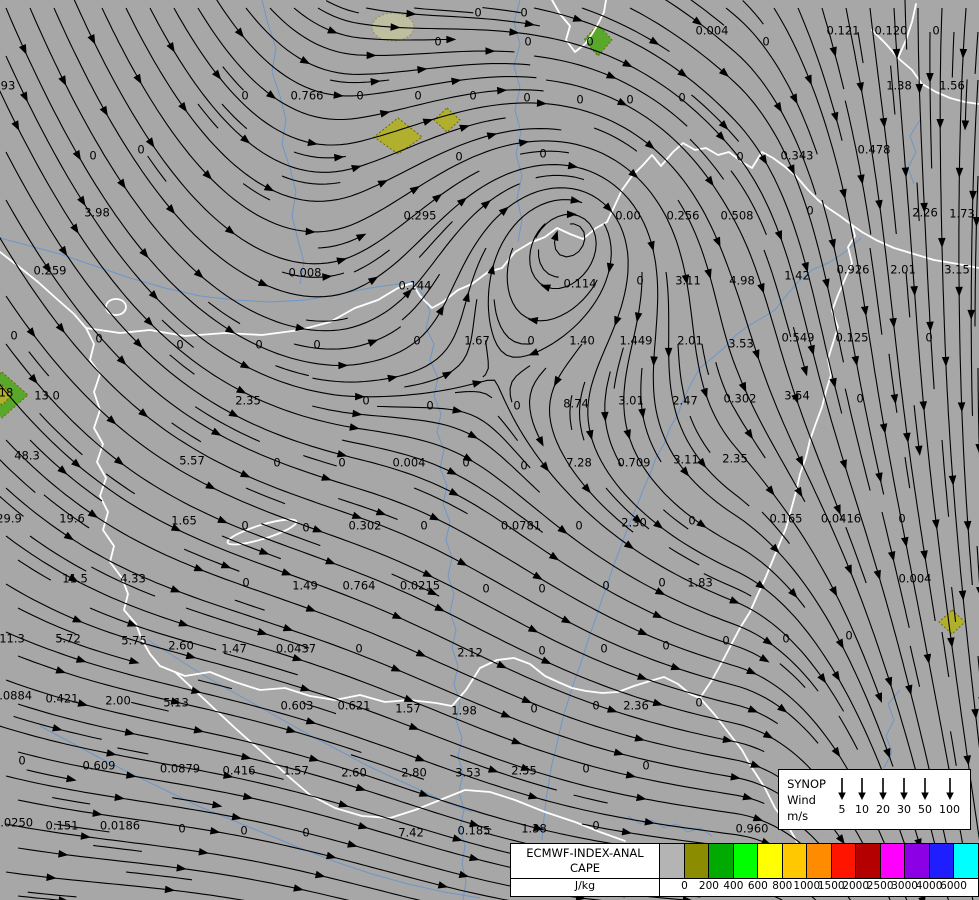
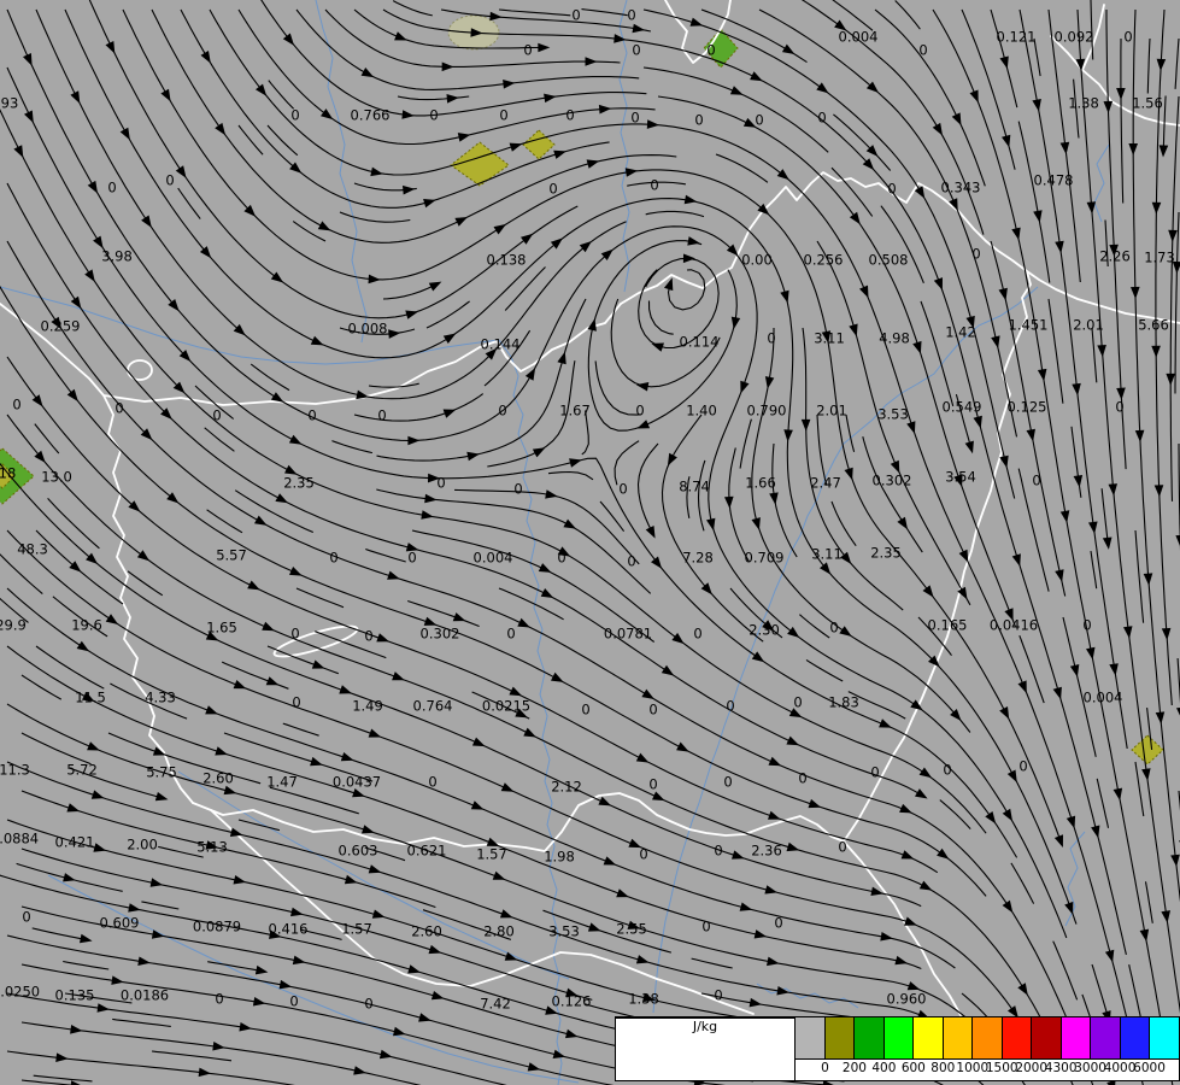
  0
  0
  0
  0
  0
  0.004
  0
  0.121
- 0.120
+ 0.092
  0
  93
  0
  0.766
  0
  0
  0
  0
  0
  0
  0
  1.38
  1.56
  0
  0
  0
  0
  0
  0.343
  0.478
  3.98
- 0.295
+ 0.138
  0.00
  0.256
  0.508
  0
  2.26
  1.73
  0.259
  0.008
  0.144
  0.114
  0
  3.11
  4.98
  1.42
- 0.926
+ 1.451
  2.01
- 3.15
+ 5.66
  0
  0
  0
  0
  0
  0
  1.67
  0
  1.40
- 1.449
+ 0.790
  2.01
  3.53
  0.549
  0.125
  0
  18
  13.0
  2.35
  0
  0
  0
  8.74
- 3.01
+ 1.66
  2.47
  0.302
  3.54
  0
  48.3
  5.57
  0
  0
  0.004
  0
  0
  7.28
  0.709
  3.11
  2.35
  9.9
  19.6
  1.65
  0
  0
  0.302
  0
  0.0781
  0
  2.30
  0
  0.165
  0.0416
  0
  11.5
  4.33
  0
  1.49
  0.764
  0.0215
  0
  0
  0
  0
  1.83
  0.004
  11.3
  5.72
  5.75
  2.60
  1.47
  0.0437
  0
  2.12
  0
  0
  0
  0
  0
  0
  .0884
  0.421
  2.00
  5.13
  0.603
  0.621
  1.57
  1.98
  0
  0
  2.36
  0
  0
  0.609
  0.0879
  0.416
  1.57
  2.60
  2.80
  3.53
  2.55
  0
  0
  .0250
- 0.151
+ 0.135
  0.0186
  0
  0
  0
  7.42
- 0.185
+ 0.126
  1.38
  0
  0.960
- SYNOP
- Wind
- m/s
- 5
- 10
- 20
- 30
- 50
- 100
- ECMWF-INDEX-ANAL
- CAPE
  J/kg
  0
  200
  400
  600
  800
  1000
  1500
  2000
- 2500
+ 4300
  3000
  4000
  6000
